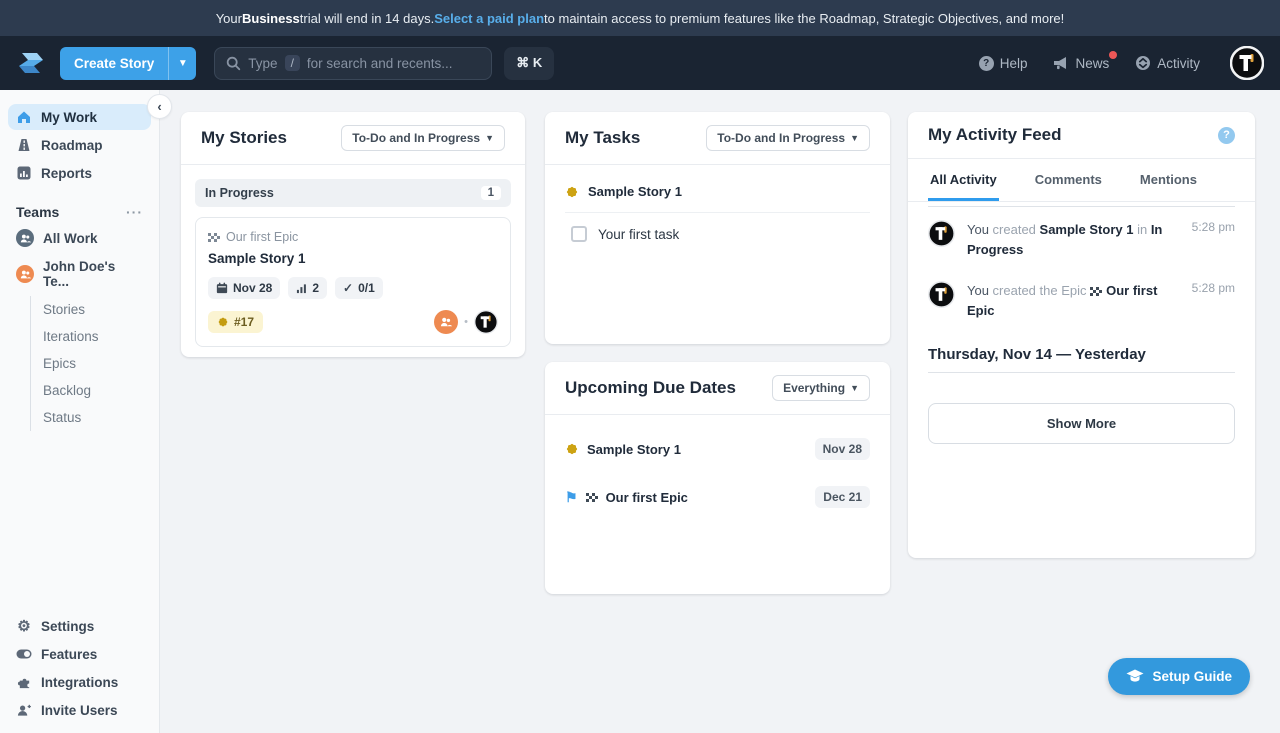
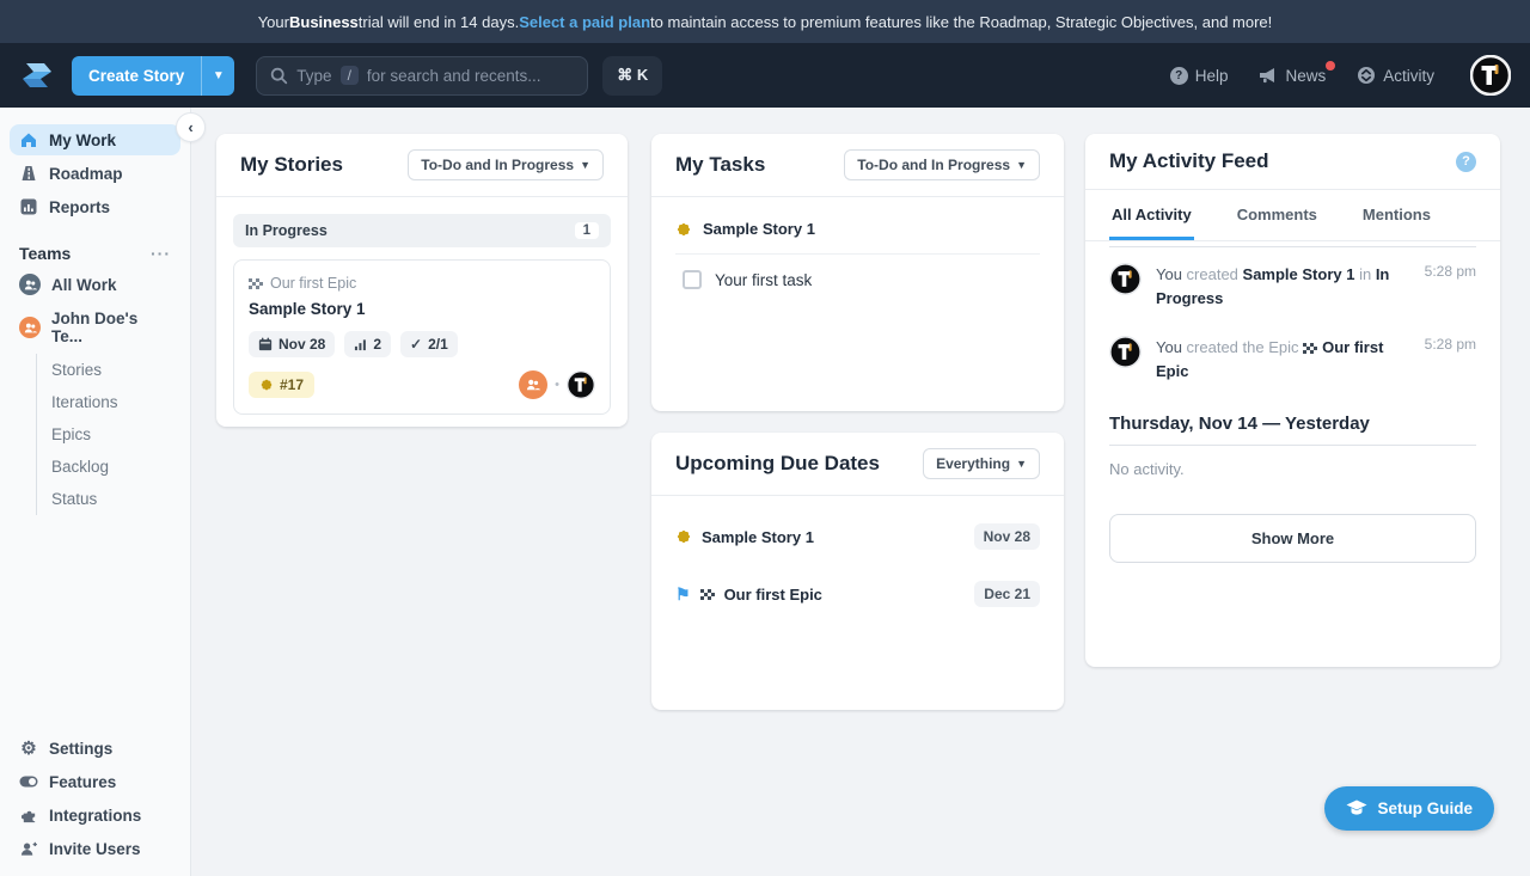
  Your
  Business
  trial will end in 14 days.
  Select a paid plan
  to maintain access to premium features like the Roadmap, Strategic Objectives, and more!
  Create Story
  ▼
  Type
  /
  for search and recents...
  ⌘ K
  ?
  Help
  News
  Activity
  ‹
  My Work
  Roadmap
  Reports
  Teams
  ···
  All Work
  John Doe's Te...
  Stories
  Iterations
  Epics
  Backlog
  Status
  ⚙
  Settings
  Features
  Integrations
  Invite Users
  My Stories
  To-Do and In Progress
  ▼
  In Progress
  1
  Our first Epic
  Sample Story 1
  Nov 28
  2
  ✓
- 0/1
+ 2/1
  #17
  •
  My Tasks
  To-Do and In Progress
  ▼
  Sample Story 1
  Your first task
  Upcoming Due Dates
  Everything
  ▼
  Sample Story 1
  Nov 28
  ⚑
  Our first Epic
  Dec 21
  My Activity Feed
  ?
  All Activity
  Comments
  Mentions
  You created Sample Story 1 in In Progress
  5:28 pm
  You created the Epic Our first Epic
  5:28 pm
  Thursday, Nov 14 — Yesterday
+ No activity.
  Show More
  Setup Guide
